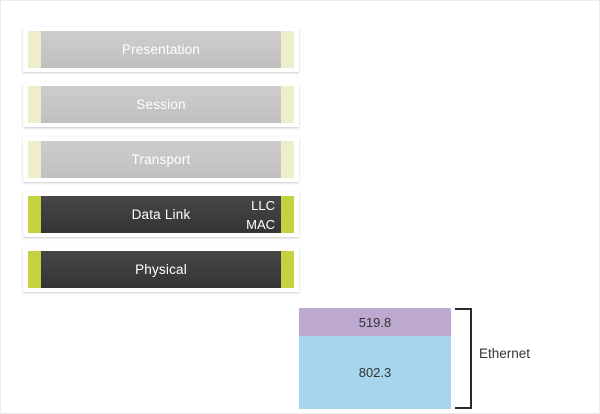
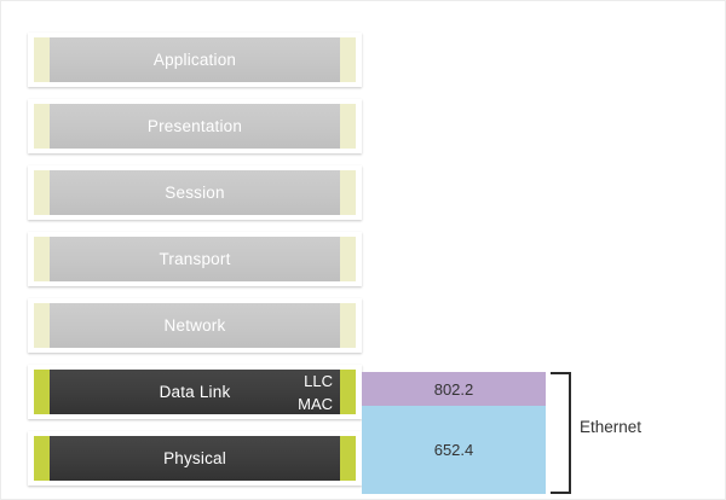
+ Application
  Presentation
  Session
  Transport
+ Network
  Data Link
  LLC
  MAC
  Physical
- 519.8
+ 802.2
- 802.3
+ 652.4
  Ethernet
